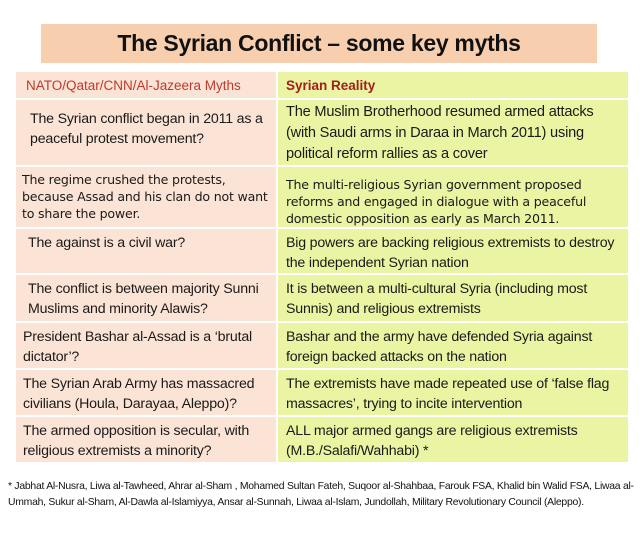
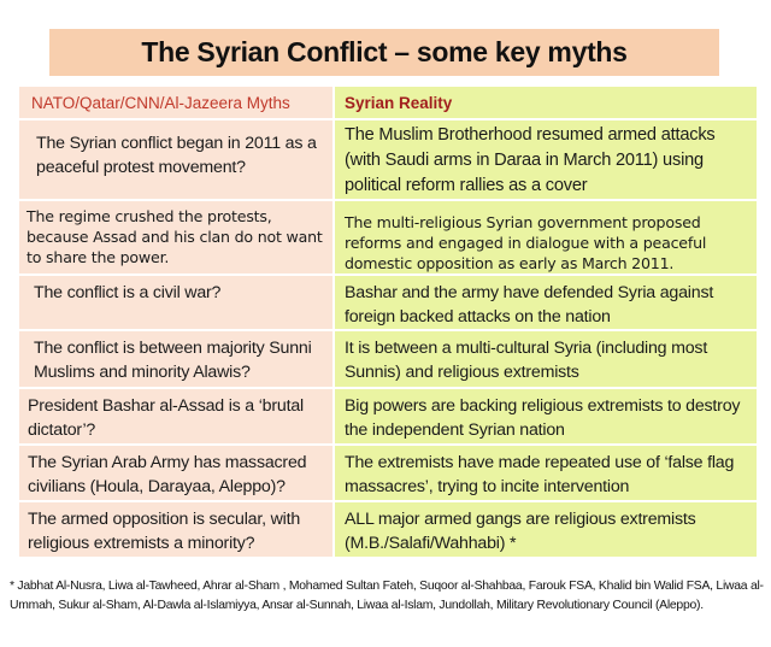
  The Syrian Conflict – some key myths
  NATO/Qatar/CNN/Al-Jazeera Myths
  Syrian Reality
  The Syrian conflict began in 2011 as a peaceful protest movement?
  The Muslim Brotherhood resumed armed attacks (with Saudi arms in Daraa in March 2011) using political reform rallies as a cover
  The regime crushed the protests, because Assad and his clan do not want to share the power.
  The multi-religious Syrian government proposed reforms and engaged in dialogue with a peaceful domestic opposition as early as March 2011.
- The against is a civil war?
+ The conflict is a civil war?
- Big powers are backing religious extremists to destroy the independent Syrian nation
+ Bashar and the army have defended Syria against foreign backed attacks on the nation
  The conflict is between majority Sunni Muslims and minority Alawis?
  It is between a multi-cultural Syria (including most Sunnis) and religious extremists
  President Bashar al-Assad is a ‘brutal dictator’?
- Bashar and the army have defended Syria against foreign backed attacks on the nation
+ Big powers are backing religious extremists to destroy the independent Syrian nation
  The Syrian Arab Army has massacred civilians (Houla, Darayaa, Aleppo)?
  The extremists have made repeated use of ‘false flag massacres’, trying to incite intervention
  The armed opposition is secular, with religious extremists a minority?
  ALL major armed gangs are religious extremists (M.B./Salafi/Wahhabi) *
  * Jabhat Al-Nusra, Liwa al-Tawheed, Ahrar al-Sham , Mohamed Sultan Fateh, Suqoor al-Shahbaa, Farouk FSA, Khalid bin Walid FSA, Liwaa al-Ummah, Sukur al-Sham, Al-Dawla al-Islamiyya, Ansar al-Sunnah, Liwaa al-Islam, Jundollah, Military Revolutionary Council (Aleppo).
